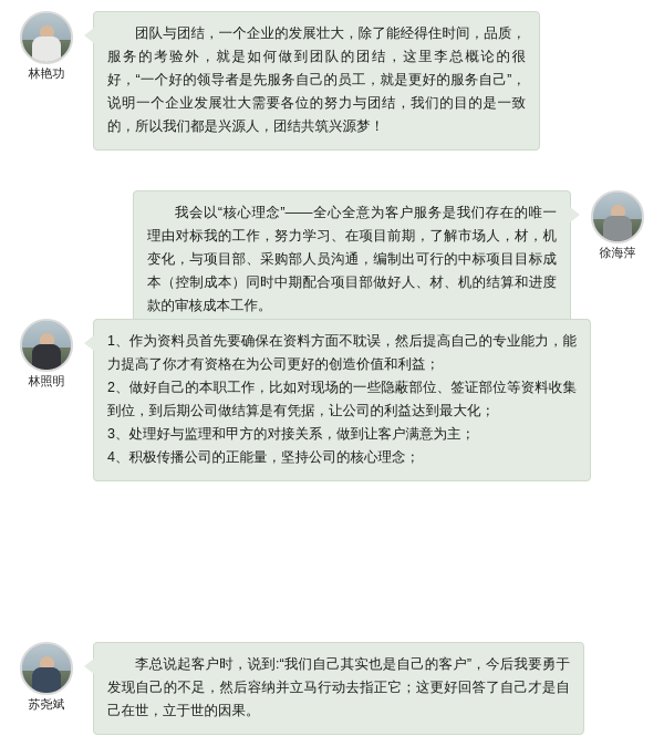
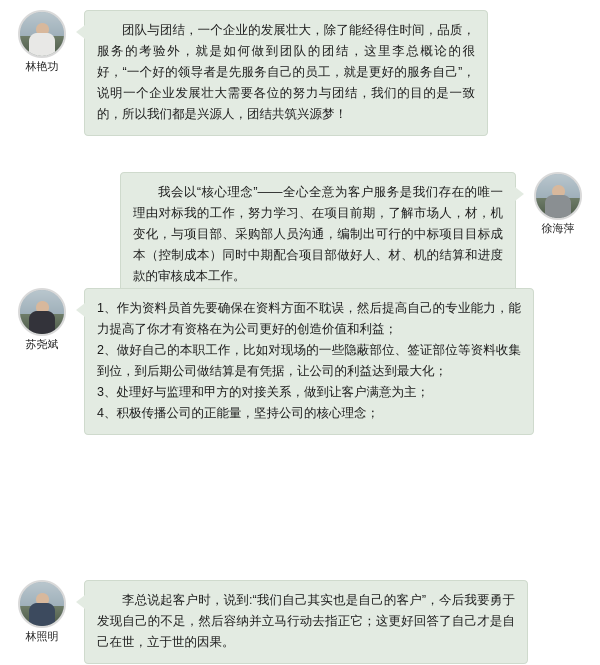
  林艳功
  团队与团结，一个企业的发展壮大，除了能经得住时间，品质，服务的考验外，就是如何做到团队的团结，这里李总概论的很好，“一个好的领导者是先服务自己的员工，就是更好的服务自己”，说明一个企业发展壮大需要各位的努力与团结，我们的目的是一致的，所以我们都是兴源人，团结共筑兴源梦！
  徐海萍
  我会以“核心理念”——全心全意为客户服务是我们存在的唯一理由对标我的工作，努力学习、在项目前期，了解市场人，材，机变化，与项目部、采购部人员沟通，编制出可行的中标项目目标成本（控制成本）同时中期配合项目部做好人、材、机的结算和进度款的审核成本工作。
- 林照明
+ 苏尧斌
  1、作为资料员首先要确保在资料方面不耽误，然后提高自己的专业能力，能力提高了你才有资格在为公司更好的创造价值和利益；
  2、做好自己的本职工作，比如对现场的一些隐蔽部位、签证部位等资料收集到位，到后期公司做结算是有凭据，让公司的利益达到最大化；
  3、处理好与监理和甲方的对接关系，做到让客户满意为主；
  4、积极传播公司的正能量，坚持公司的核心理念；
- 苏尧斌
+ 林照明
  李总说起客户时，说到:“我们自己其实也是自己的客户”，今后我要勇于发现自己的不足，然后容纳并立马行动去指正它；这更好回答了自己才是自己在世，立于世的因果。
